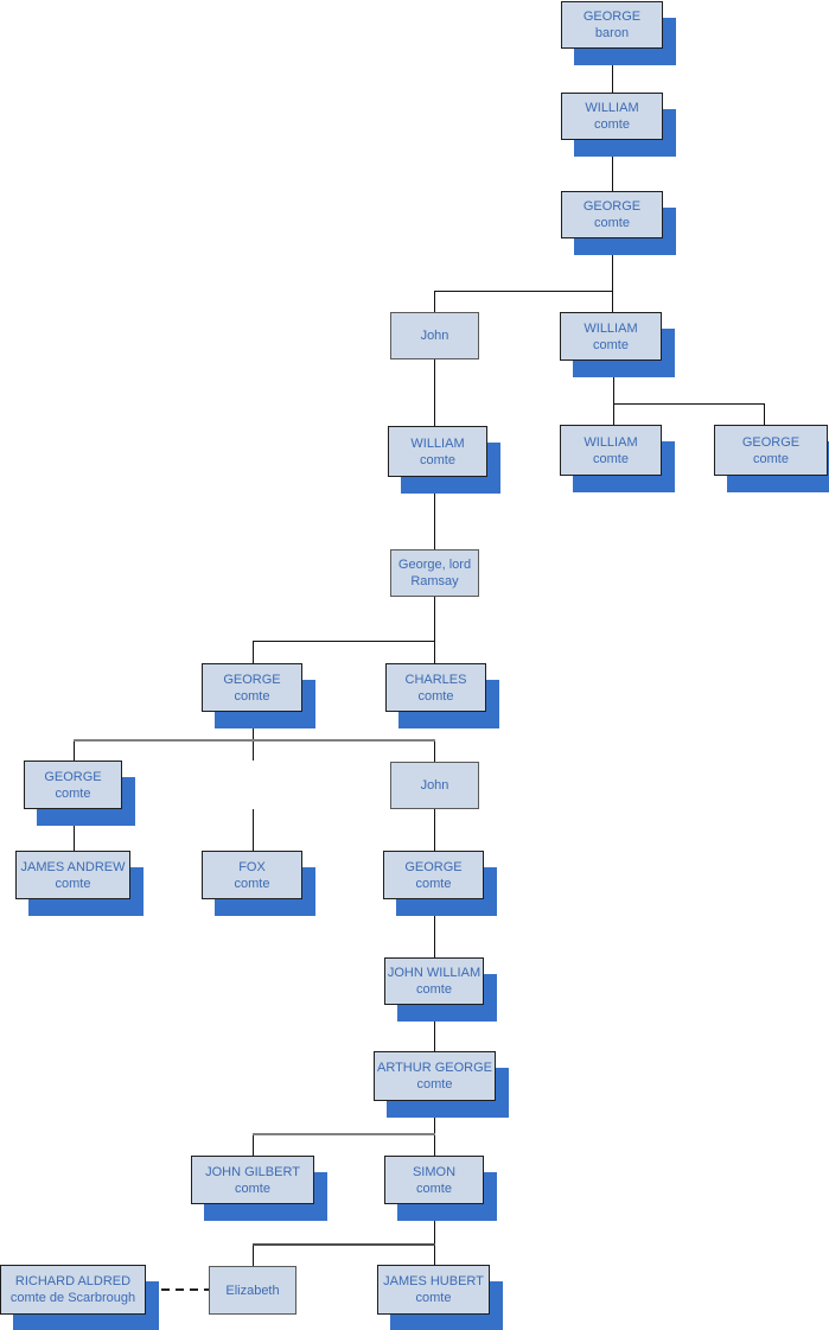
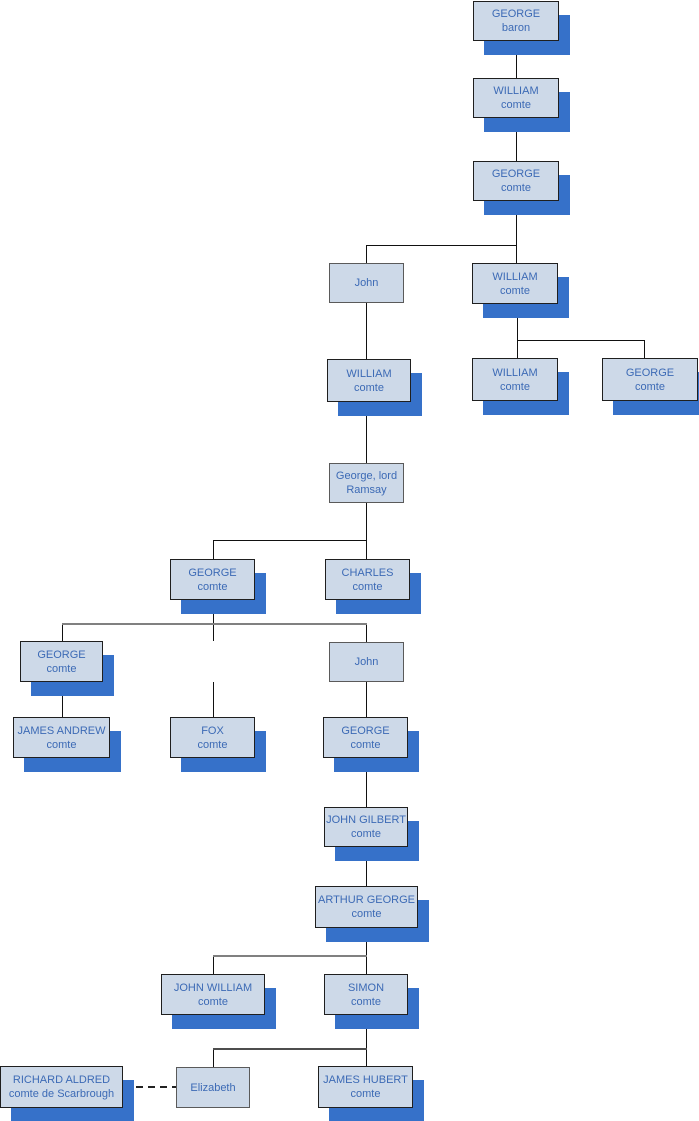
  GEORGE
  baron
  WILLIAM
  comte
  GEORGE
  comte
  John
  WILLIAM
  comte
  WILLIAM
  comte
  WILLIAM
  comte
  GEORGE
  comte
  George, lord
  Ramsay
  GEORGE
  comte
  CHARLES
  comte
  GEORGE
  comte
  John
  JAMES ANDREW
  comte
  FOX
  comte
  GEORGE
  comte
- JOHN WILLIAM
+ JOHN GILBERT
  comte
  ARTHUR GEORGE
  comte
- JOHN GILBERT
+ JOHN WILLIAM
  comte
  SIMON
  comte
  RICHARD ALDRED
  comte de Scarbrough
  Elizabeth
  JAMES HUBERT
  comte
